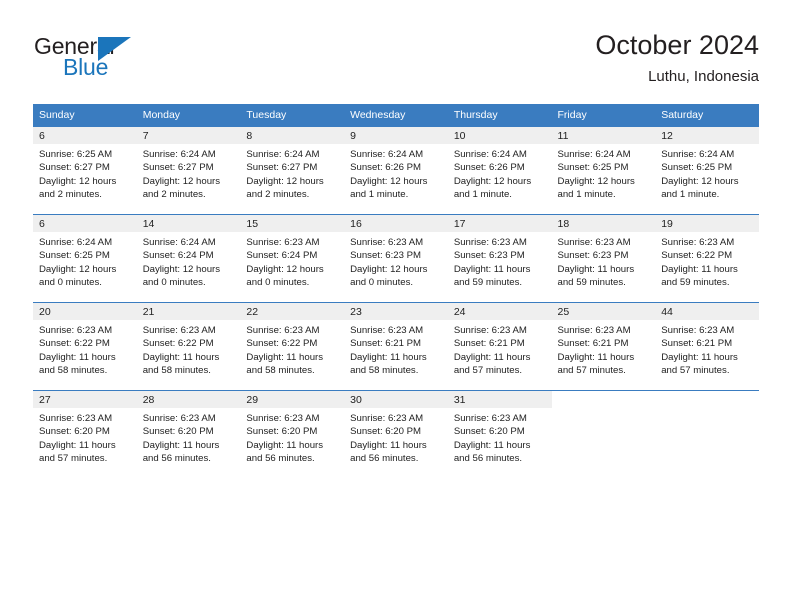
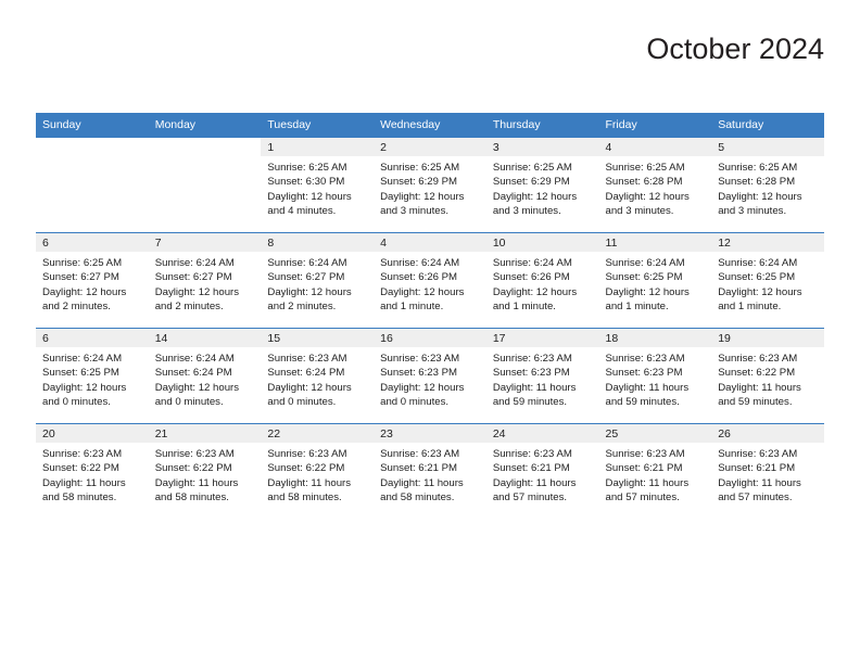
- General
- Blue
  October 2024
- Luthu, Indonesia
  Sunday	Monday	Tuesday	Wednesday	Thursday	Friday	Saturday
+ 		1Sunrise: 6:25 AMSunset: 6:30 PMDaylight: 12 hours and 4 minutes.	2Sunrise: 6:25 AMSunset: 6:29 PMDaylight: 12 hours and 3 minutes.	3Sunrise: 6:25 AMSunset: 6:29 PMDaylight: 12 hours and 3 minutes.	4Sunrise: 6:25 AMSunset: 6:28 PMDaylight: 12 hours and 3 minutes.	5Sunrise: 6:25 AMSunset: 6:28 PMDaylight: 12 hours and 3 minutes.
- 6Sunrise: 6:25 AMSunset: 6:27 PMDaylight: 12 hours and 2 minutes.	7Sunrise: 6:24 AMSunset: 6:27 PMDaylight: 12 hours and 2 minutes.	8Sunrise: 6:24 AMSunset: 6:27 PMDaylight: 12 hours and 2 minutes.	9Sunrise: 6:24 AMSunset: 6:26 PMDaylight: 12 hours and 1 minute.	10Sunrise: 6:24 AMSunset: 6:26 PMDaylight: 12 hours and 1 minute.	11Sunrise: 6:24 AMSunset: 6:25 PMDaylight: 12 hours and 1 minute.	12Sunrise: 6:24 AMSunset: 6:25 PMDaylight: 12 hours and 1 minute.
+ 6Sunrise: 6:25 AMSunset: 6:27 PMDaylight: 12 hours and 2 minutes.	7Sunrise: 6:24 AMSunset: 6:27 PMDaylight: 12 hours and 2 minutes.	8Sunrise: 6:24 AMSunset: 6:27 PMDaylight: 12 hours and 2 minutes.	4Sunrise: 6:24 AMSunset: 6:26 PMDaylight: 12 hours and 1 minute.	10Sunrise: 6:24 AMSunset: 6:26 PMDaylight: 12 hours and 1 minute.	11Sunrise: 6:24 AMSunset: 6:25 PMDaylight: 12 hours and 1 minute.	12Sunrise: 6:24 AMSunset: 6:25 PMDaylight: 12 hours and 1 minute.
  6Sunrise: 6:24 AMSunset: 6:25 PMDaylight: 12 hours and 0 minutes.	14Sunrise: 6:24 AMSunset: 6:24 PMDaylight: 12 hours and 0 minutes.	15Sunrise: 6:23 AMSunset: 6:24 PMDaylight: 12 hours and 0 minutes.	16Sunrise: 6:23 AMSunset: 6:23 PMDaylight: 12 hours and 0 minutes.	17Sunrise: 6:23 AMSunset: 6:23 PMDaylight: 11 hours and 59 minutes.	18Sunrise: 6:23 AMSunset: 6:23 PMDaylight: 11 hours and 59 minutes.	19Sunrise: 6:23 AMSunset: 6:22 PMDaylight: 11 hours and 59 minutes.
- 20Sunrise: 6:23 AMSunset: 6:22 PMDaylight: 11 hours and 58 minutes.	21Sunrise: 6:23 AMSunset: 6:22 PMDaylight: 11 hours and 58 minutes.	22Sunrise: 6:23 AMSunset: 6:22 PMDaylight: 11 hours and 58 minutes.	23Sunrise: 6:23 AMSunset: 6:21 PMDaylight: 11 hours and 58 minutes.	24Sunrise: 6:23 AMSunset: 6:21 PMDaylight: 11 hours and 57 minutes.	25Sunrise: 6:23 AMSunset: 6:21 PMDaylight: 11 hours and 57 minutes.	44Sunrise: 6:23 AMSunset: 6:21 PMDaylight: 11 hours and 57 minutes.
+ 20Sunrise: 6:23 AMSunset: 6:22 PMDaylight: 11 hours and 58 minutes.	21Sunrise: 6:23 AMSunset: 6:22 PMDaylight: 11 hours and 58 minutes.	22Sunrise: 6:23 AMSunset: 6:22 PMDaylight: 11 hours and 58 minutes.	23Sunrise: 6:23 AMSunset: 6:21 PMDaylight: 11 hours and 58 minutes.	24Sunrise: 6:23 AMSunset: 6:21 PMDaylight: 11 hours and 57 minutes.	25Sunrise: 6:23 AMSunset: 6:21 PMDaylight: 11 hours and 57 minutes.	26Sunrise: 6:23 AMSunset: 6:21 PMDaylight: 11 hours and 57 minutes.
- 27Sunrise: 6:23 AMSunset: 6:20 PMDaylight: 11 hours and 57 minutes.	28Sunrise: 6:23 AMSunset: 6:20 PMDaylight: 11 hours and 56 minutes.	29Sunrise: 6:23 AMSunset: 6:20 PMDaylight: 11 hours and 56 minutes.	30Sunrise: 6:23 AMSunset: 6:20 PMDaylight: 11 hours and 56 minutes.	31Sunrise: 6:23 AMSunset: 6:20 PMDaylight: 11 hours and 56 minutes.
